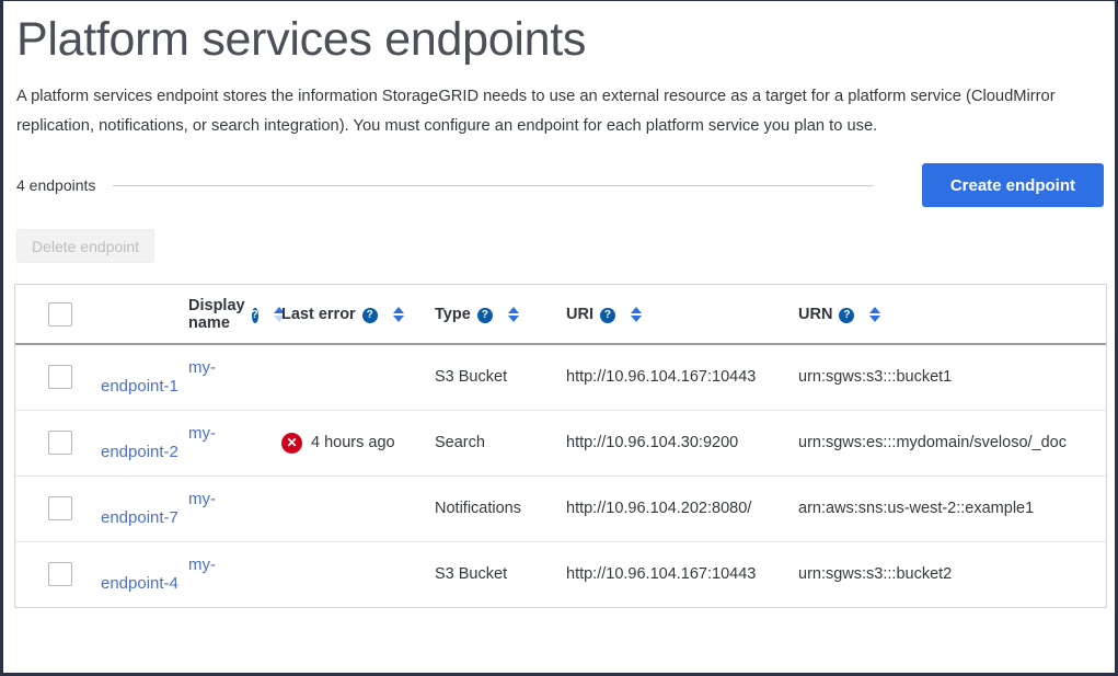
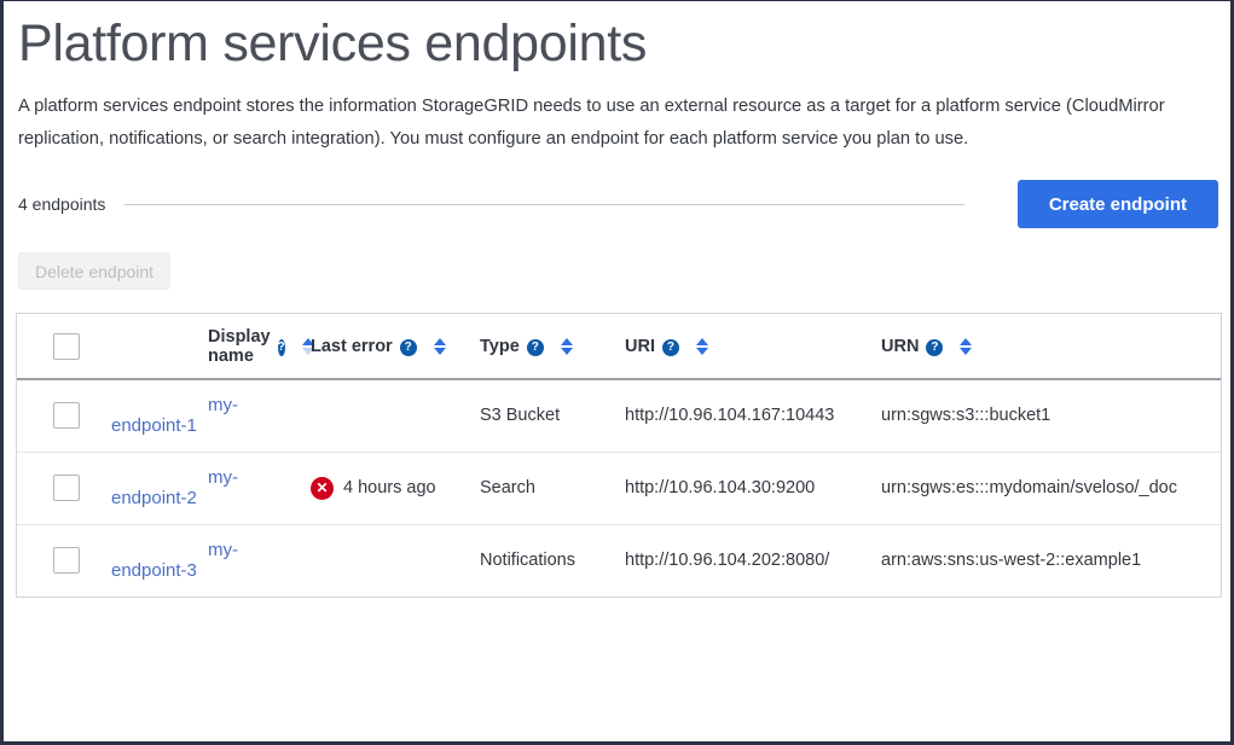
  Platform services endpoints
  A platform services endpoint stores the information StorageGRID needs to use an external resource as a target for a platform service (CloudMirror replication, notifications, or search integration). You must configure an endpoint for each platform service you plan to use.
  4 endpoints
  Create endpoint
  Delete endpoint
  	Display name ?	Last error ?	Type ?	URI ?	URN ?
  	my-endpoint-1		S3 Bucket	http://10.96.104.167:10443	urn:sgws:s3:::bucket1
  	my-endpoint-2	✕ 4 hours ago	Search	http://10.96.104.30:9200	urn:sgws:es:::mydomain/sveloso/_doc
- 	my-endpoint-7		Notifications	http://10.96.104.202:8080/	arn:aws:sns:us-west-2::example1
+ 	my-endpoint-3		Notifications	http://10.96.104.202:8080/	arn:aws:sns:us-west-2::example1
- 	my-endpoint-4		S3 Bucket	http://10.96.104.167:10443	urn:sgws:s3:::bucket2
